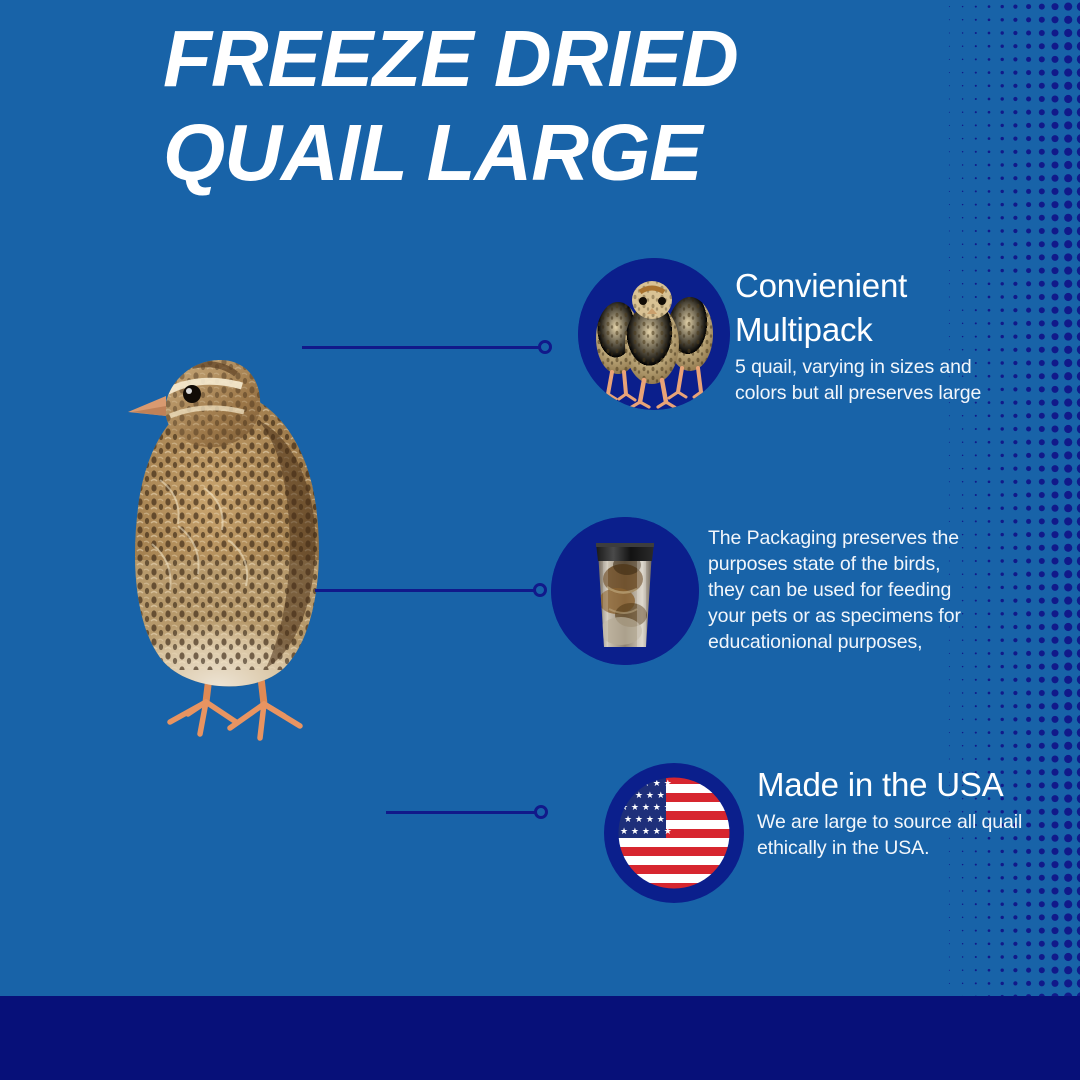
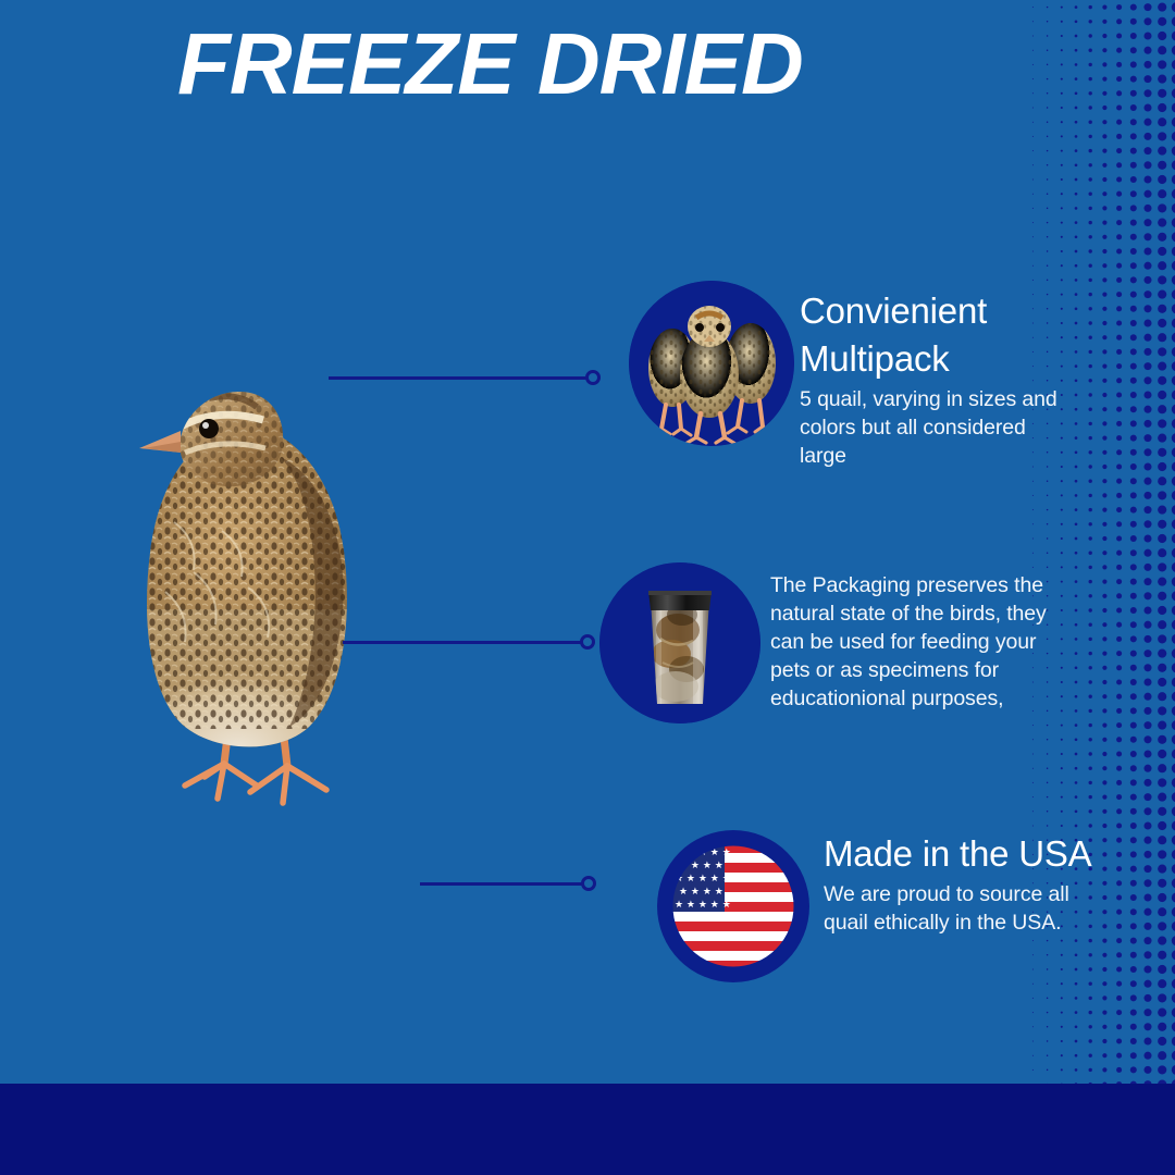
  FREEZE DRIED
- QUAIL LARGE
  Convienient Multipack
- 5 quail, varying in sizes and colors but all preserves large
+ 5 quail, varying in sizes and colors but all considered large
- The Packaging preserves the purposes state of the birds, they can be used for feeding your pets or as specimens for educationional purposes,
+ The Packaging preserves the natural state of the birds, they can be used for feeding your pets or as specimens for educationional purposes,
  ★ ★ ★
  ★ ★ ★ ★
  ★ ★ ★ ★
  ★ ★ ★ ★ ★
  Made in the USA
- We are large to source all quail ethically in the USA.
+ We are proud to source all quail ethically in the USA.
